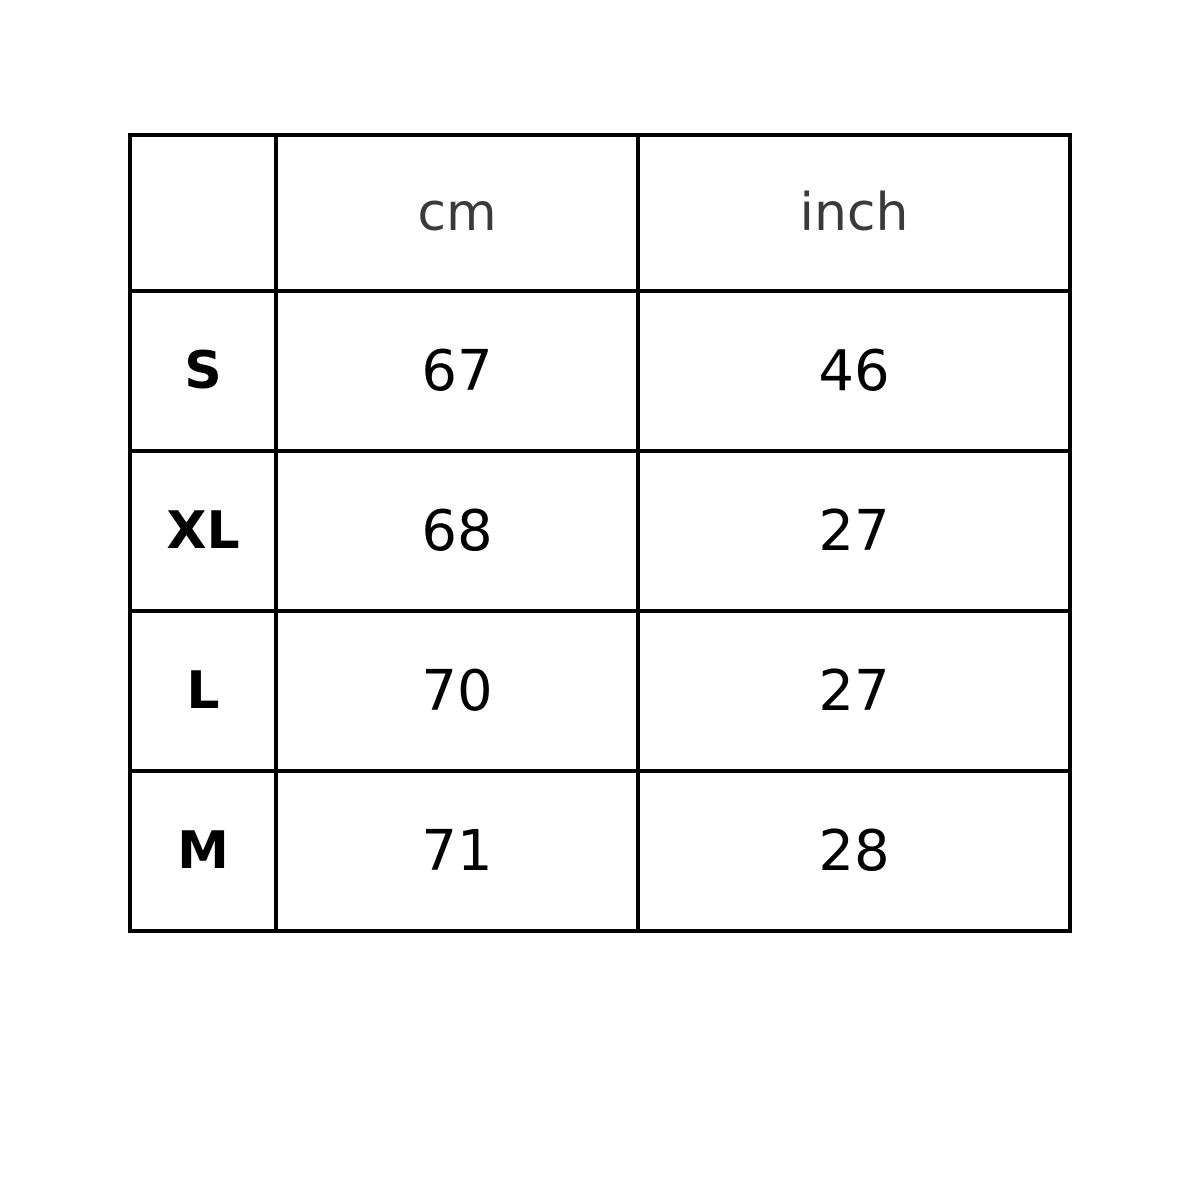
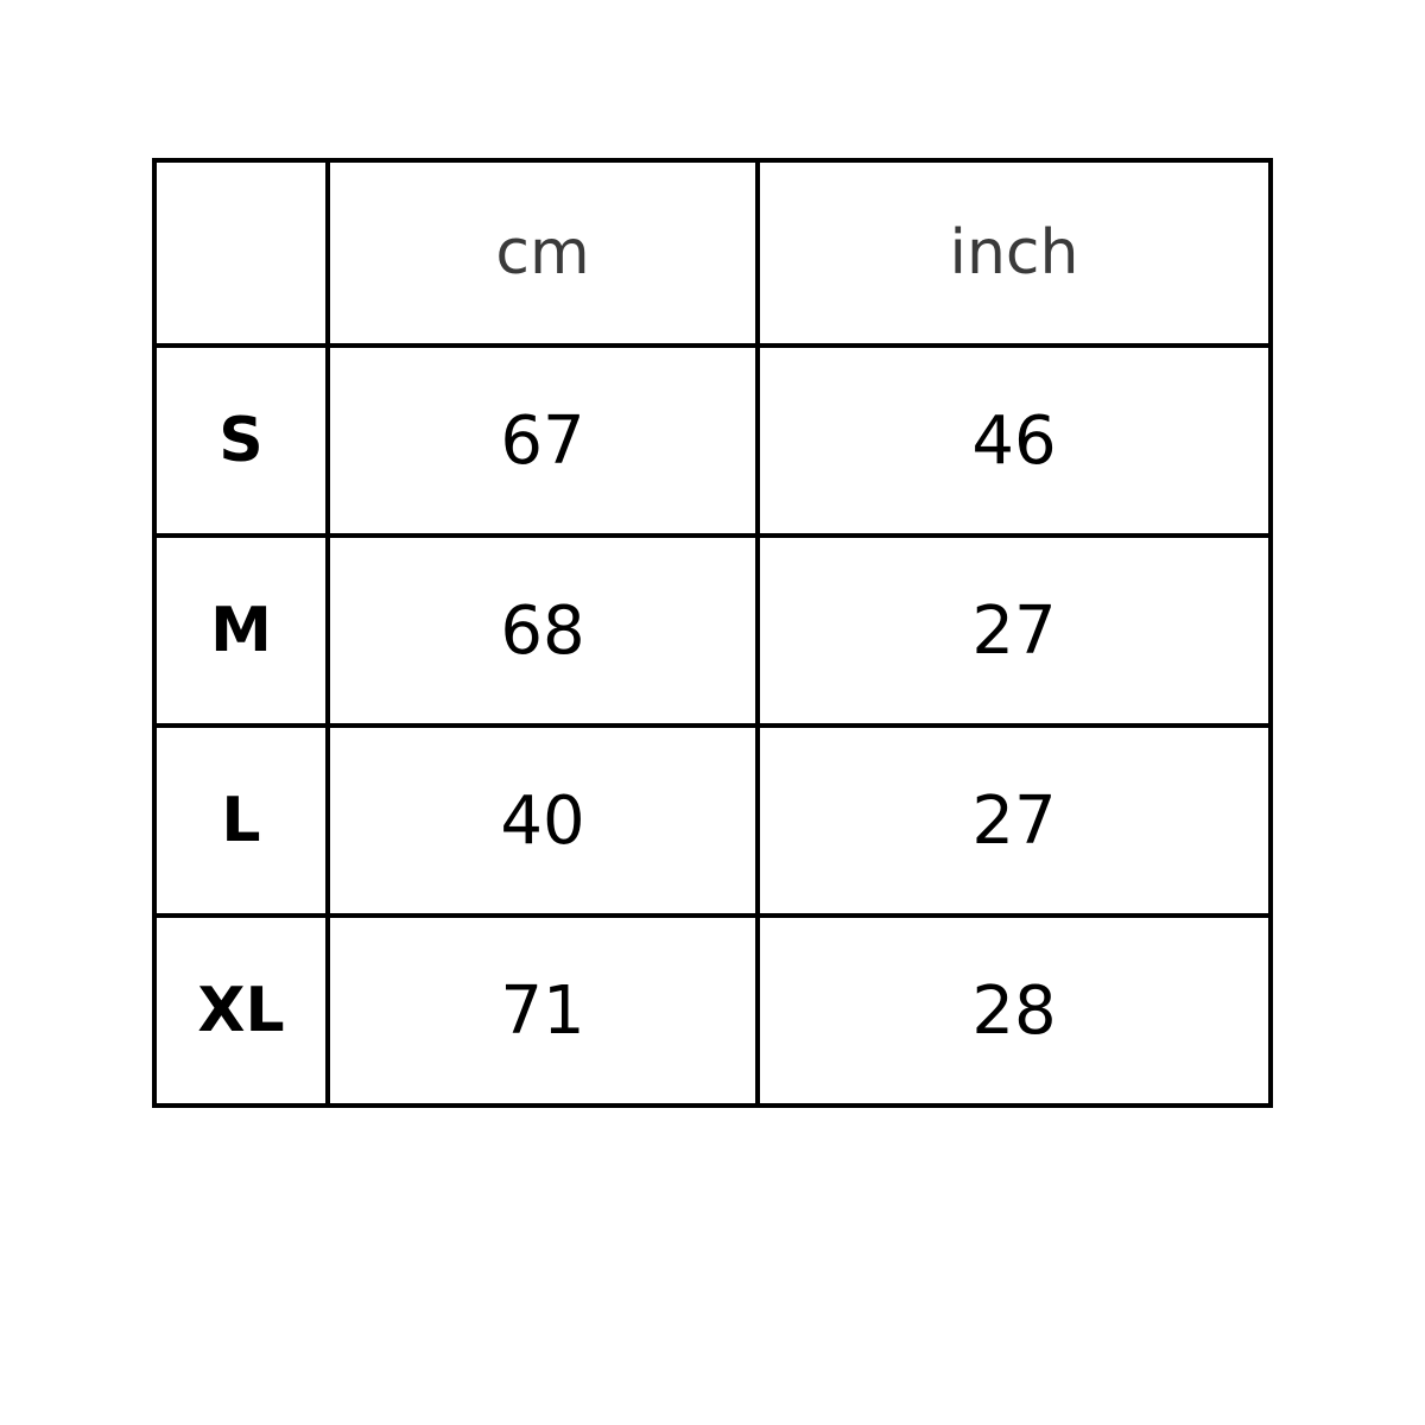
  	cm	inch
  S	67	46
- XL	68	27
+ M	68	27
- L	70	27
+ L	40	27
- M	71	28
+ XL	71	28
